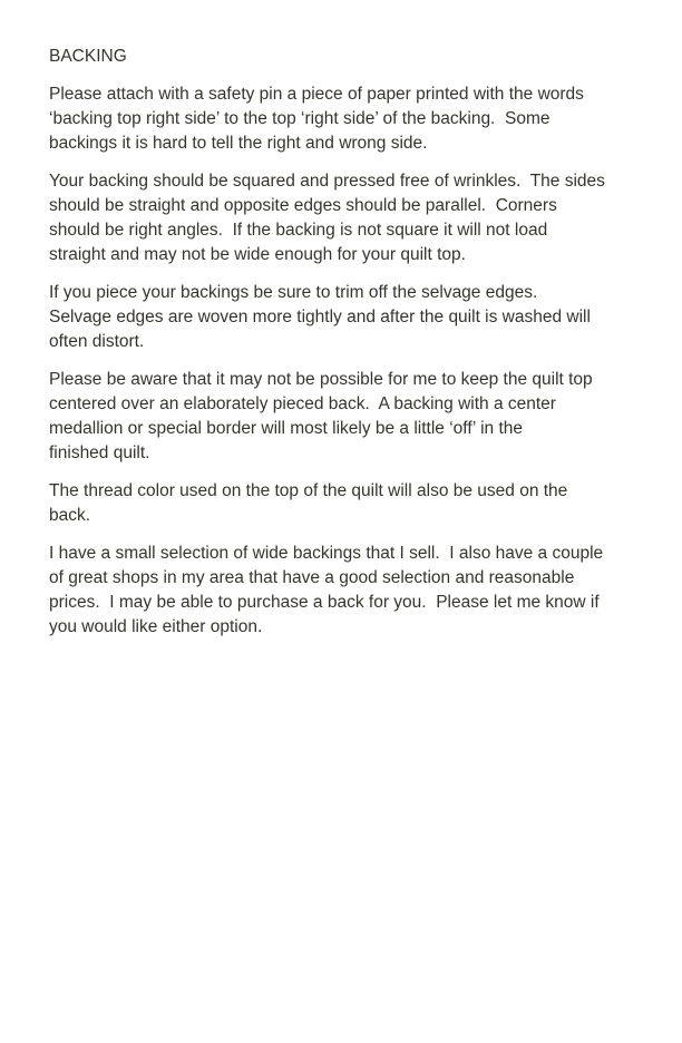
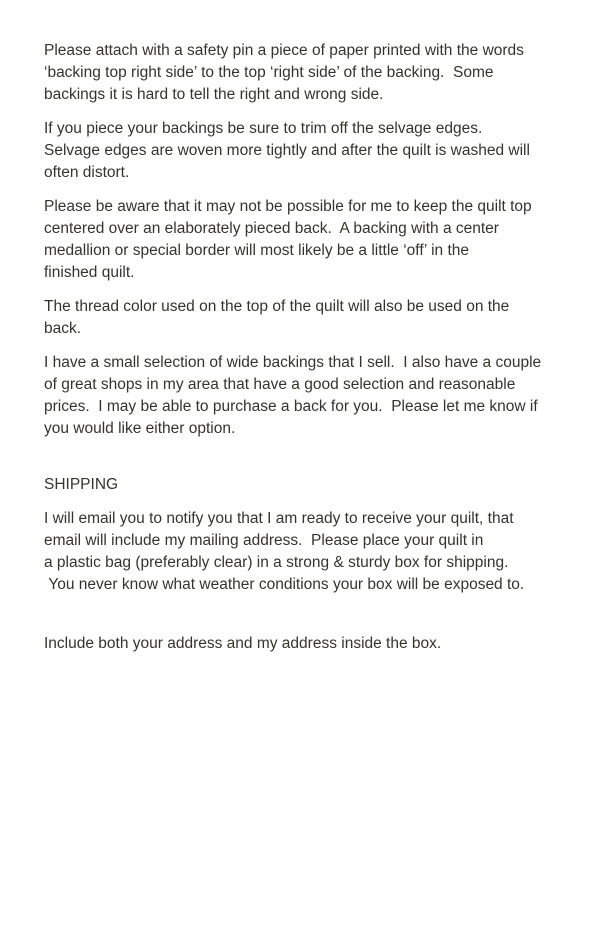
- BACKING
  Please attach with a safety pin a piece of paper printed with the words
  ‘backing top right side’ to the top ‘right side’ of the backing. Some
  backings it is hard to tell the right and wrong side.
- Your backing should be squared and pressed free of wrinkles. The sides
- should be straight and opposite edges should be parallel. Corners
- should be right angles. If the backing is not square it will not load
- straight and may not be wide enough for your quilt top.
  If you piece your backings be sure to trim off the selvage edges.
  Selvage edges are woven more tightly and after the quilt is washed will
  often distort.
  Please be aware that it may not be possible for me to keep the quilt top
  centered over an elaborately pieced back. A backing with a center
  medallion or special border will most likely be a little ‘off’ in the
  finished quilt.
  The thread color used on the top of the quilt will also be used on the
  back.
  I have a small selection of wide backings that I sell. I also have a couple
  of great shops in my area that have a good selection and reasonable
  prices. I may be able to purchase a back for you. Please let me know if
  you would like either option.
+ SHIPPING
+ I will email you to notify you that I am ready to receive your quilt, that
+ email will include my mailing address. Please place your quilt in
+ a plastic bag (preferably clear) in a strong & sturdy box for shipping.
+ You never know what weather conditions your box will be exposed to.
+ Include both your address and my address inside the box.
